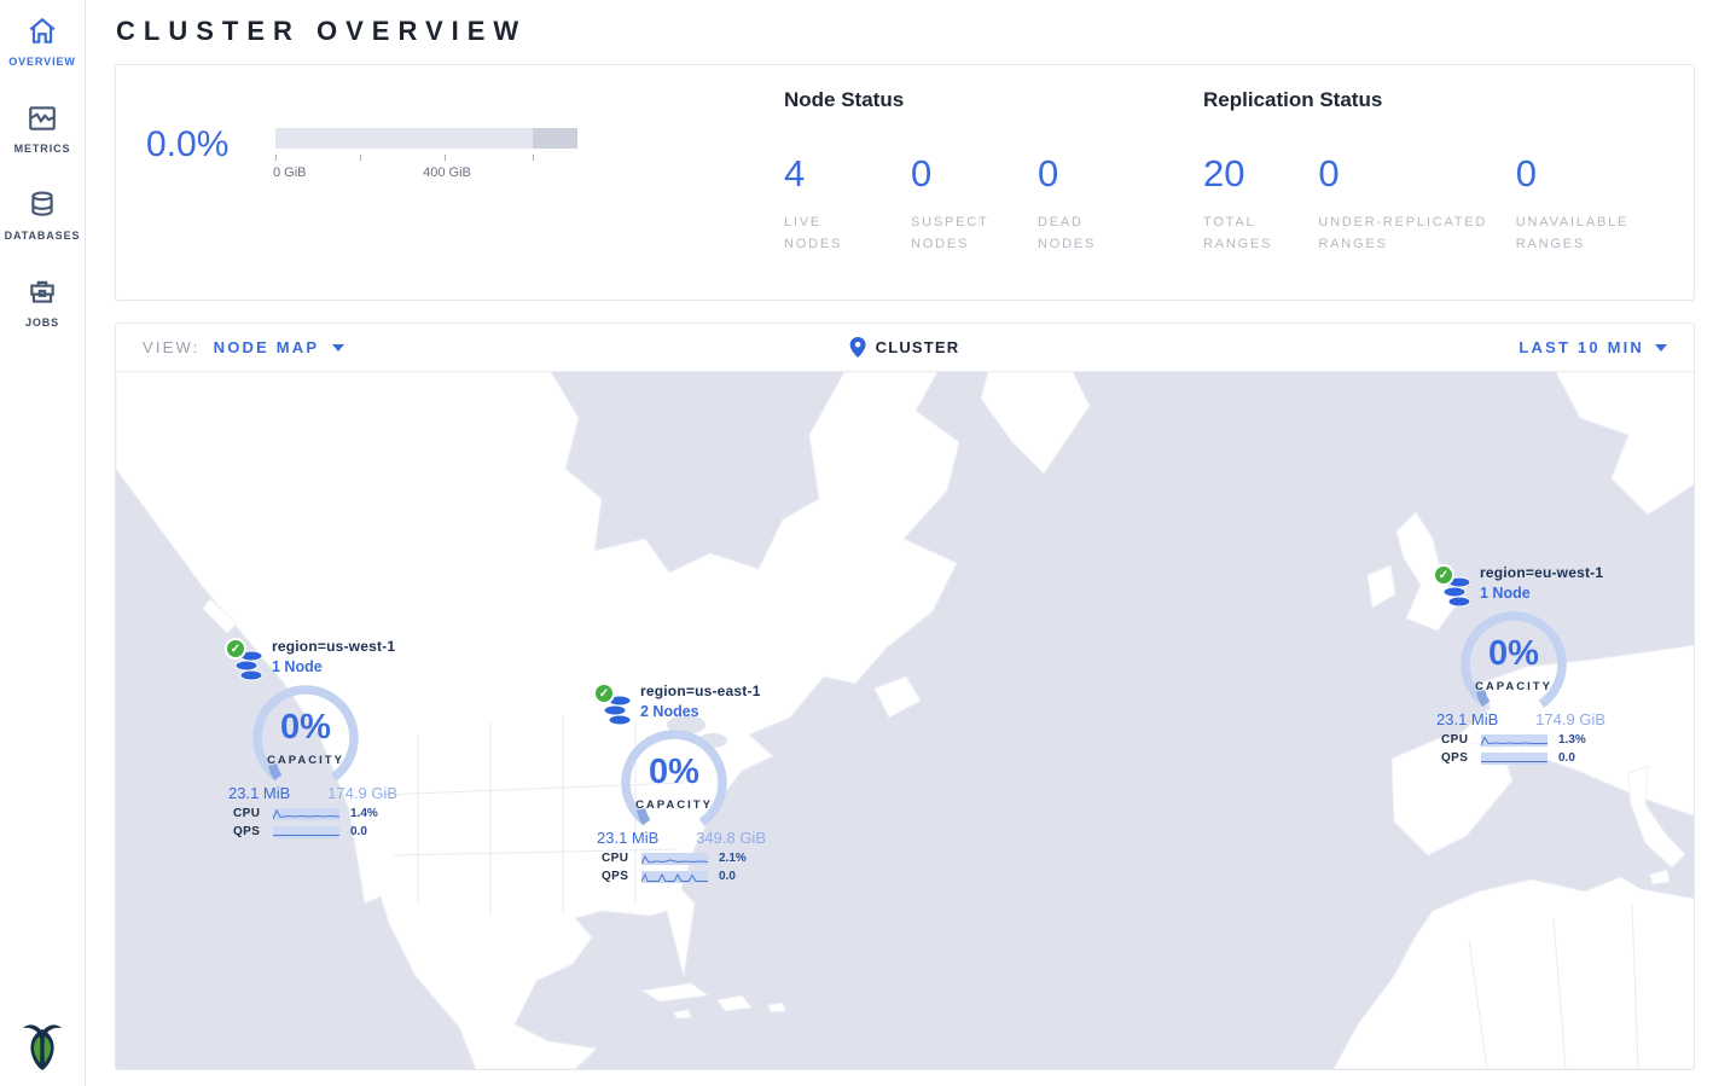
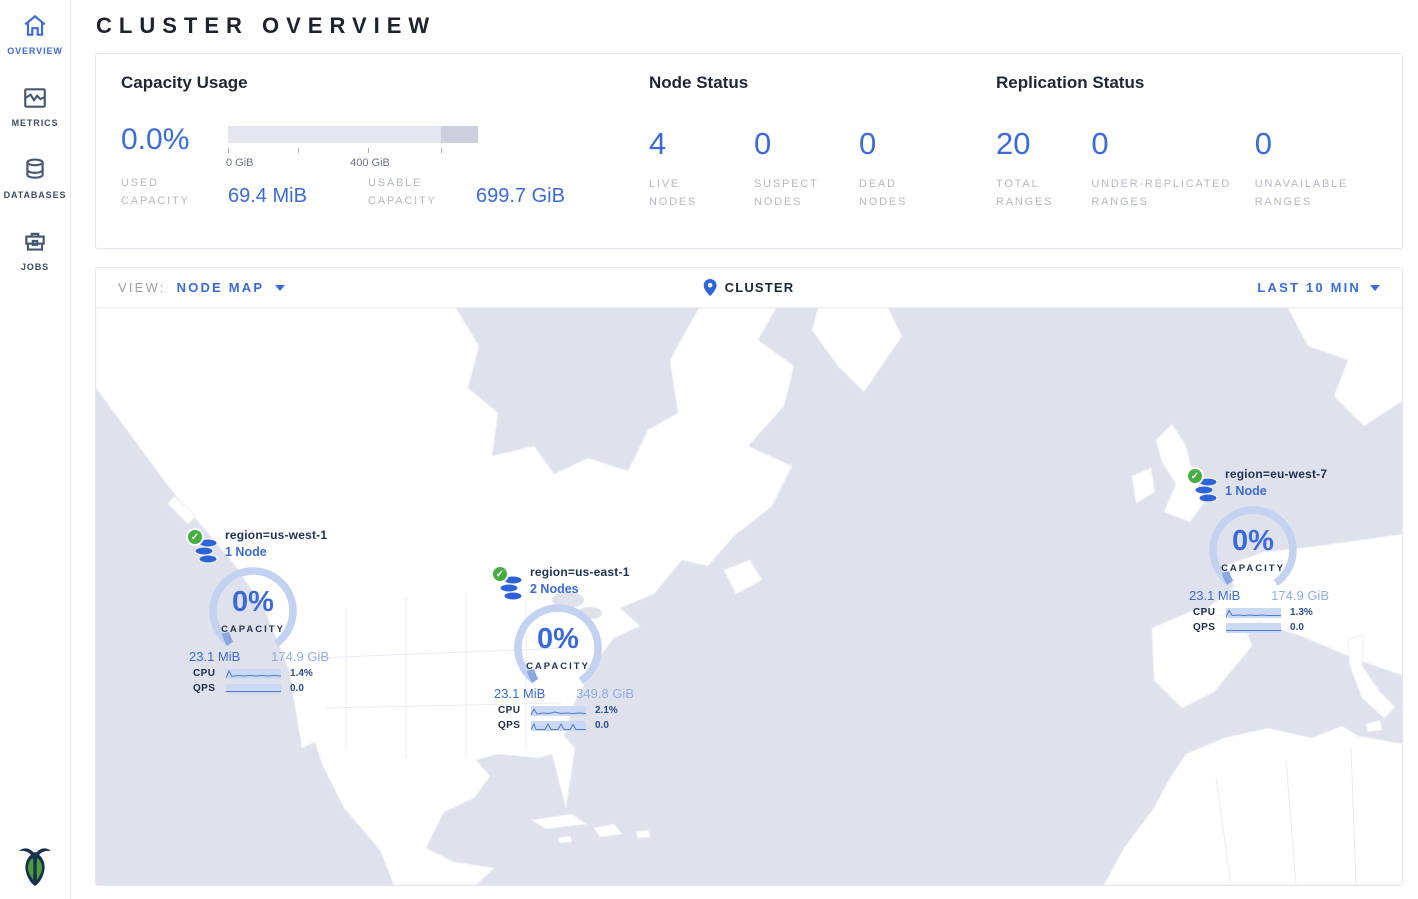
  OVERVIEW
  METRICS
  DATABASES
  JOBS
  CLUSTER OVERVIEW
+ Capacity Usage
  0.0%
  0 GiB
  400 GiB
+ USED CAPACITY
+ 69.4 MiB
+ USABLE CAPACITY
+ 699.7 GiB
  Node Status
  4
  LIVE NODES
  0
  SUSPECT NODES
  0
  DEAD NODES
  Replication Status
  20
  TOTAL RANGES
  0
  UNDER-REPLICATED RANGES
  0
  UNAVAILABLE RANGES
  VIEW:
  NODE MAP
  CLUSTER
  LAST 10 MIN
  ✓
  region=us-west-1
  1 Node
  0%
  CAPACITY
  23.1 MiB
  174.9 GiB
  CPU
  1.4%
  QPS
  0.0
  ✓
  region=us-east-1
  2 Nodes
  0%
  CAPACITY
  23.1 MiB
  349.8 GiB
  CPU
  2.1%
  QPS
  0.0
  ✓
- region=eu-west-1
+ region=eu-west-7
  1 Node
  0%
  CAPACITY
  23.1 MiB
  174.9 GiB
  CPU
  1.3%
  QPS
  0.0
